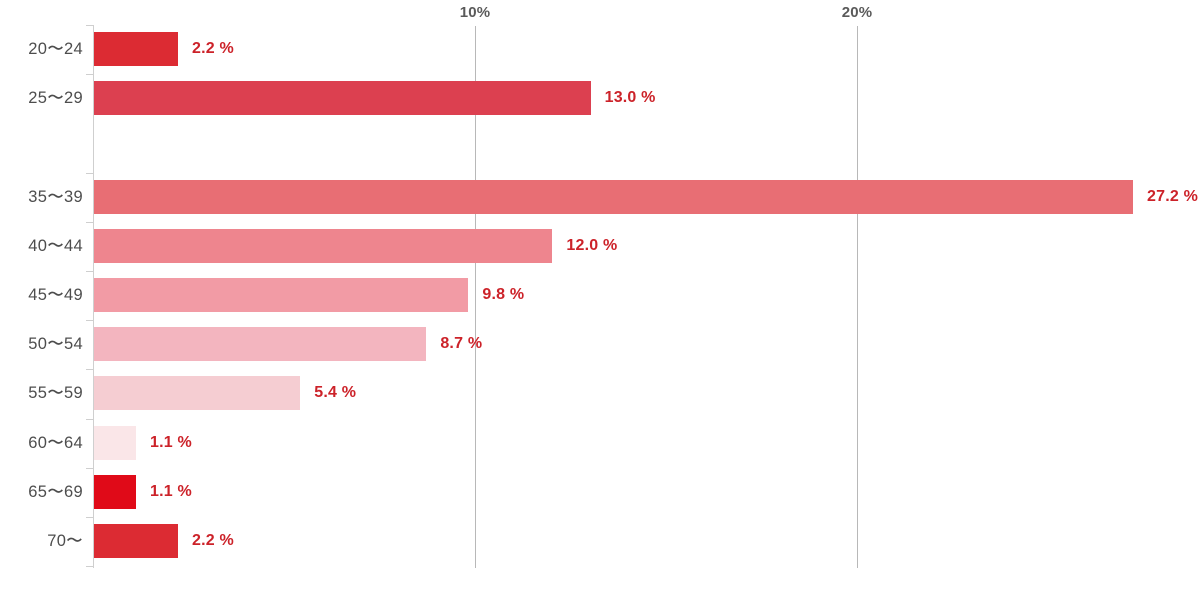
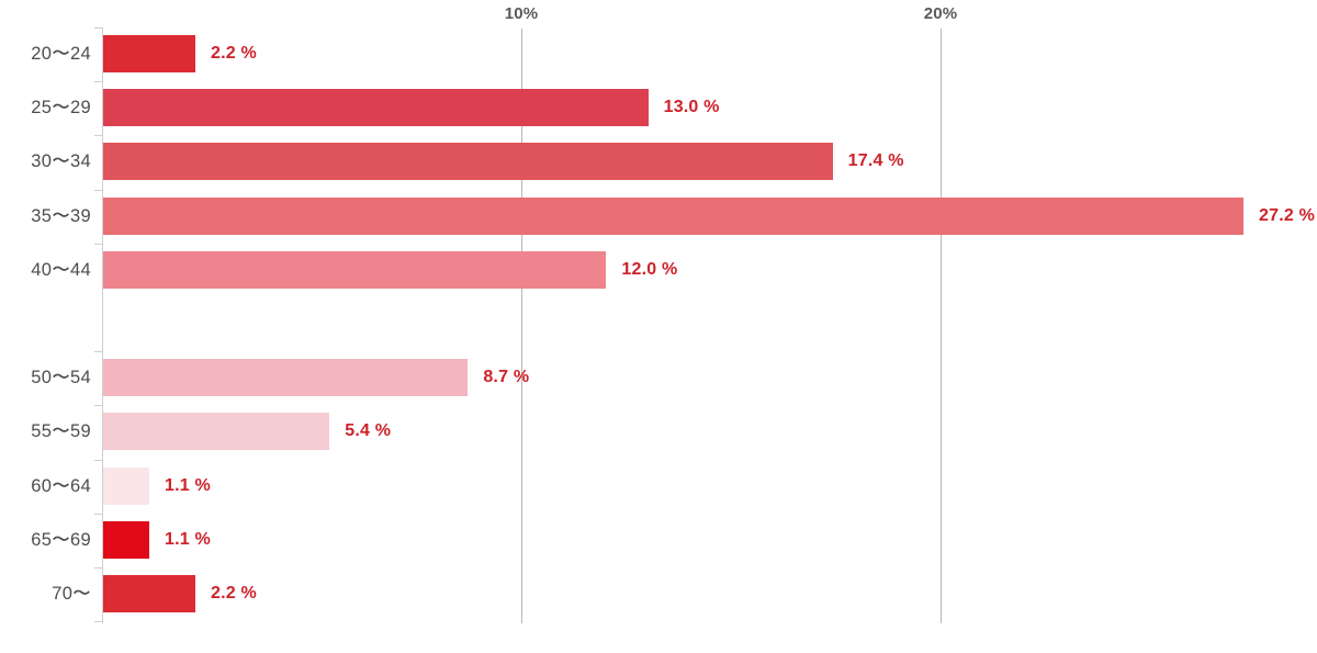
  10%
  20%
  20〜24
  2.2 %
  25〜29
  13.0 %
+ 30〜34
+ 17.4 %
  35〜39
  27.2 %
  40〜44
  12.0 %
- 45〜49
- 9.8 %
  50〜54
  8.7 %
  55〜59
  5.4 %
  60〜64
  1.1 %
  65〜69
  1.1 %
  70〜
  2.2 %
